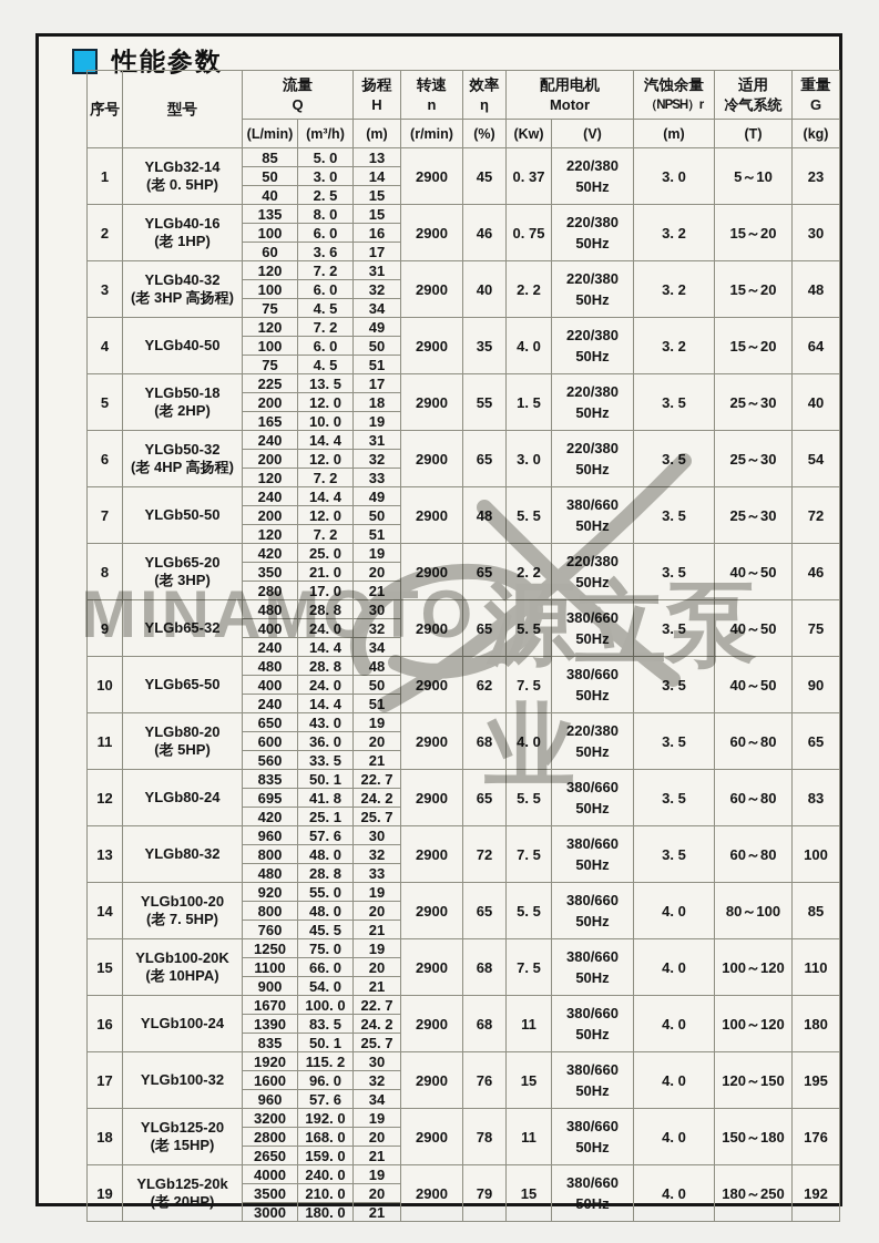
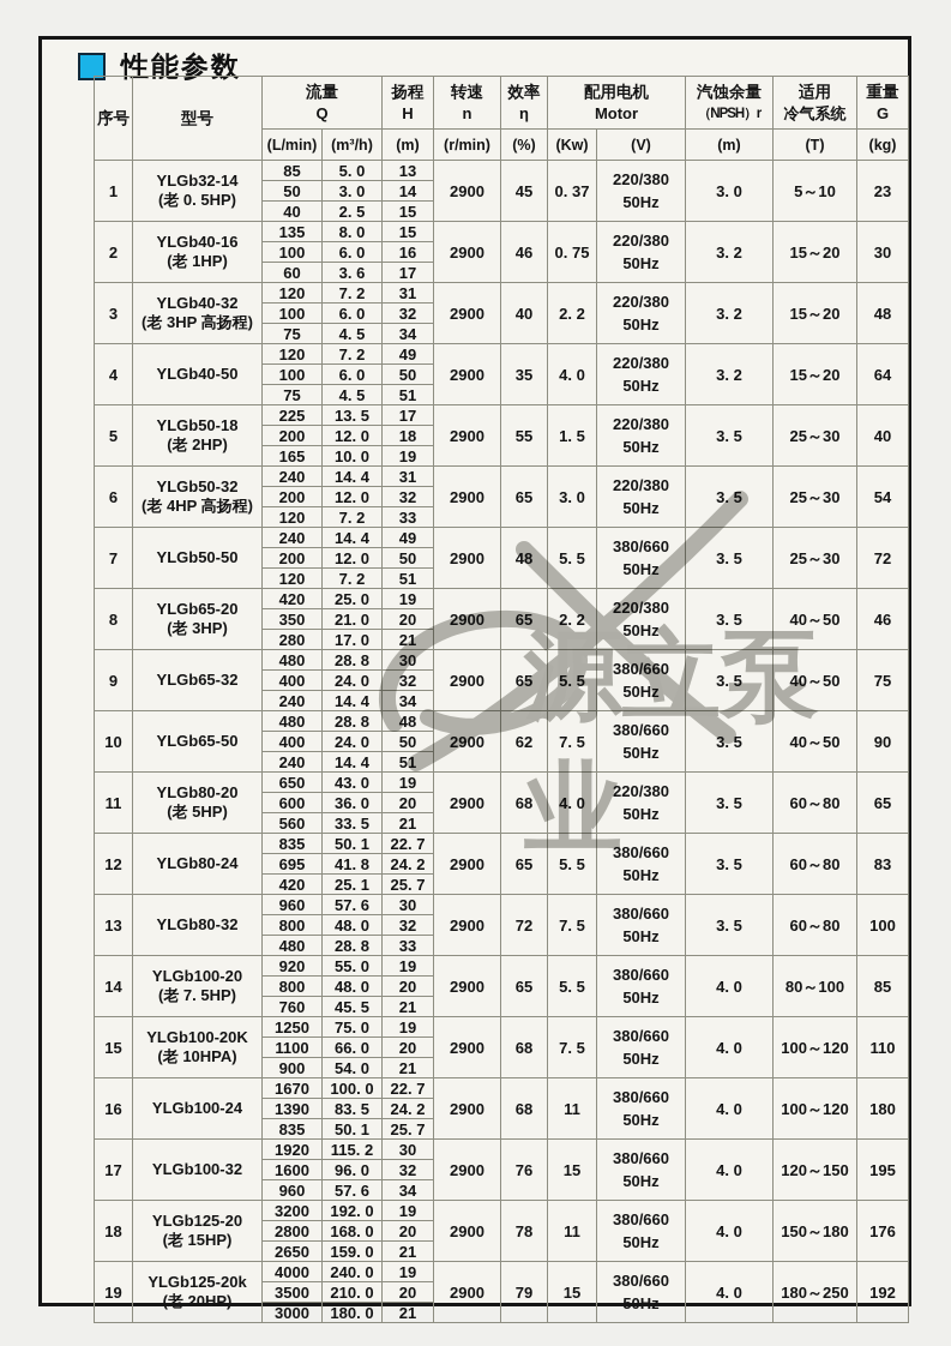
  性能参数
  序号	型号	流量 Q	扬程 H	转速 n	效率 η	配用电机 Motor	汽蚀余量 （NPSH）r	适用 冷气系统	重量 G
  (L/min)	(m³/h)	(m)	(r/min)	(%)	(Kw)	(V)	(m)	(T)	(kg)
  1	YLGb32-14(老 0. 5HP)	85	5. 0	13	2900	45	0. 37	220/38050Hz	3. 0	5～10	23
  50	3. 0	14
  40	2. 5	15
  2	YLGb40-16(老 1HP)	135	8. 0	15	2900	46	0. 75	220/38050Hz	3. 2	15～20	30
  100	6. 0	16
  60	3. 6	17
  3	YLGb40-32(老 3HP 高扬程)	120	7. 2	31	2900	40	2. 2	220/38050Hz	3. 2	15～20	48
  100	6. 0	32
  75	4. 5	34
  4	YLGb40-50	120	7. 2	49	2900	35	4. 0	220/38050Hz	3. 2	15～20	64
  100	6. 0	50
  75	4. 5	51
  5	YLGb50-18(老 2HP)	225	13. 5	17	2900	55	1. 5	220/38050Hz	3. 5	25～30	40
  200	12. 0	18
  165	10. 0	19
  6	YLGb50-32(老 4HP 高扬程)	240	14. 4	31	2900	65	3. 0	220/38050Hz	3.	25～30	54
  200	12. 0	32
  120	7. 2	33
  7	YLGb50-50	240	14. 4	49	2900	4	5. 5	380/66050Hz	3. 5	25～30	72
  200	12. 0	50
  120	7. 2	51
  8	YLGb65-20(老 3HP)	420	25. 0	19			2. 2	/38050Hz	3. 5	40～50	46
  350	21. 0	20
  280	17. 0	21
  9	YLGb65-32	480	28. 8		2900	6		380050Hz	3. 5	40～50	75
  400	24. 0	32
  240	14. 4	34
  10	YLGb65-50	480	28. 8	48	00	62	7. 5	380/66050Hz	3 5	40～50	90
  400	24. 0	50
  240	14. 4	5
  11	YLGb80-20(老 5HP)	650	43. 0	19	2900	68	4. 0	220/38050Hz	3. 5	60～80	65
  600	36. 0	20
  560	33. 5	21
  12	YLGb80-24	835	50. 1	22. 7	2900	65	5. 5	380/66050Hz	3. 5	60～80	83
  695	41. 8	24. 2
  420	25. 1	25. 7
  13	YLGb80-32	960	57. 6	30	2900	72	7. 5	380/66050Hz	3. 5	60～80	100
  800	48. 0	32
  480	28. 8	33
  14	YLGb100-20(老 7. 5HP)	920	55. 0	19	2900	65	5. 5	380/66050Hz	4. 0	80～100	85
  800	48. 0	20
  760	45. 5	21
  15	YLGb100-20K(老 10HPA)	1250	75. 0	19	2900	68	7. 5	380/66050Hz	4. 0	100～120	110
  1100	66. 0	20
  900	54. 0	21
  16	YLGb100-24	1670	100. 0	22. 7	2900	68	11	380/66050Hz	4. 0	100～120	180
  1390	83. 5	24. 2
  835	50. 1	25. 7
  17	YLGb100-32	1920	115. 2	30	2900	76	15	380/66050Hz	4. 0	120～150	195
  1600	96. 0	32
  960	57. 6	34
  18	YLGb125-20(老 15HP)	3200	192. 0	19	2900	78	11	380/66050Hz	4. 0	150～180	176
  2800	168. 0	20
  2650	159. 0	21
  19	YLGb125-20k(老 20HP)	4000	240. 0	19	2900	79	15	380/66050Hz	4. 0	180～250	192
  3500	210. 0	20
  3000	180. 0	21
- MINAMOTO
  源立泵业
